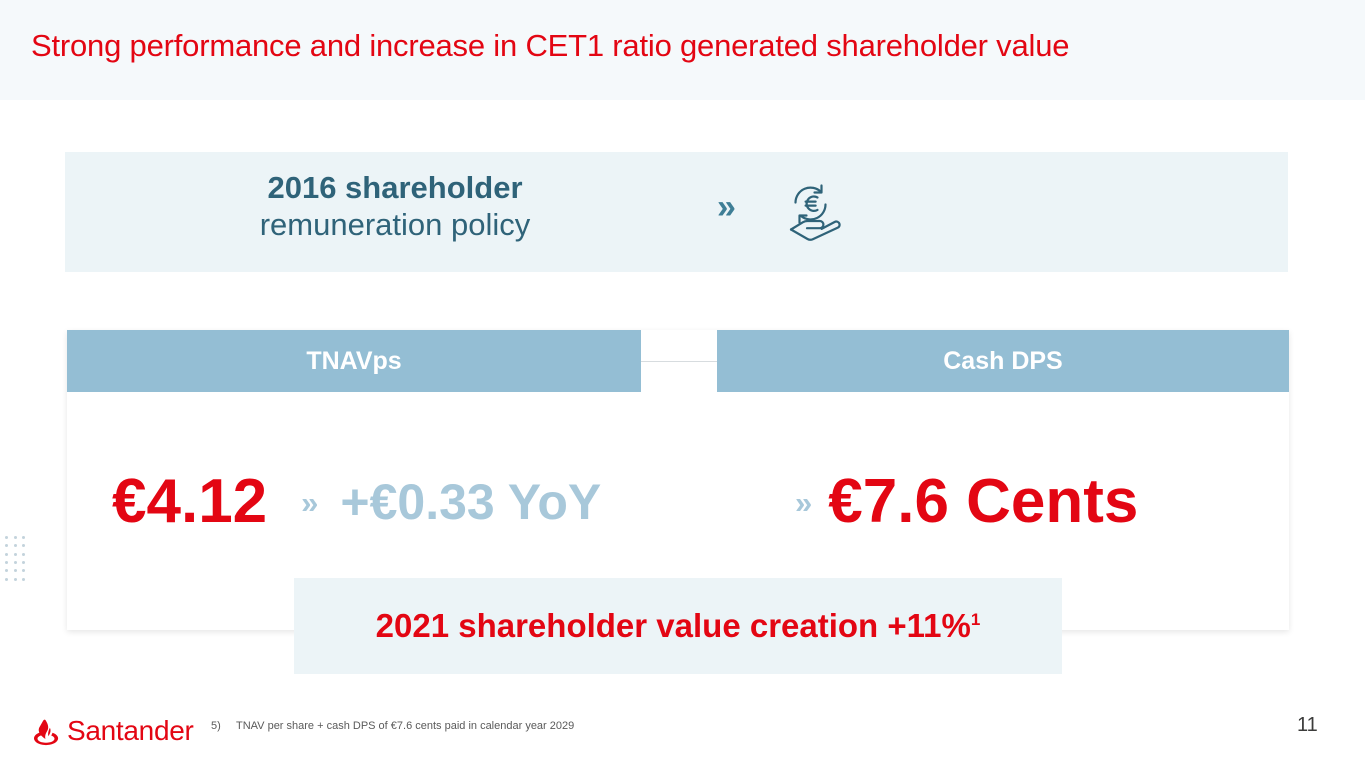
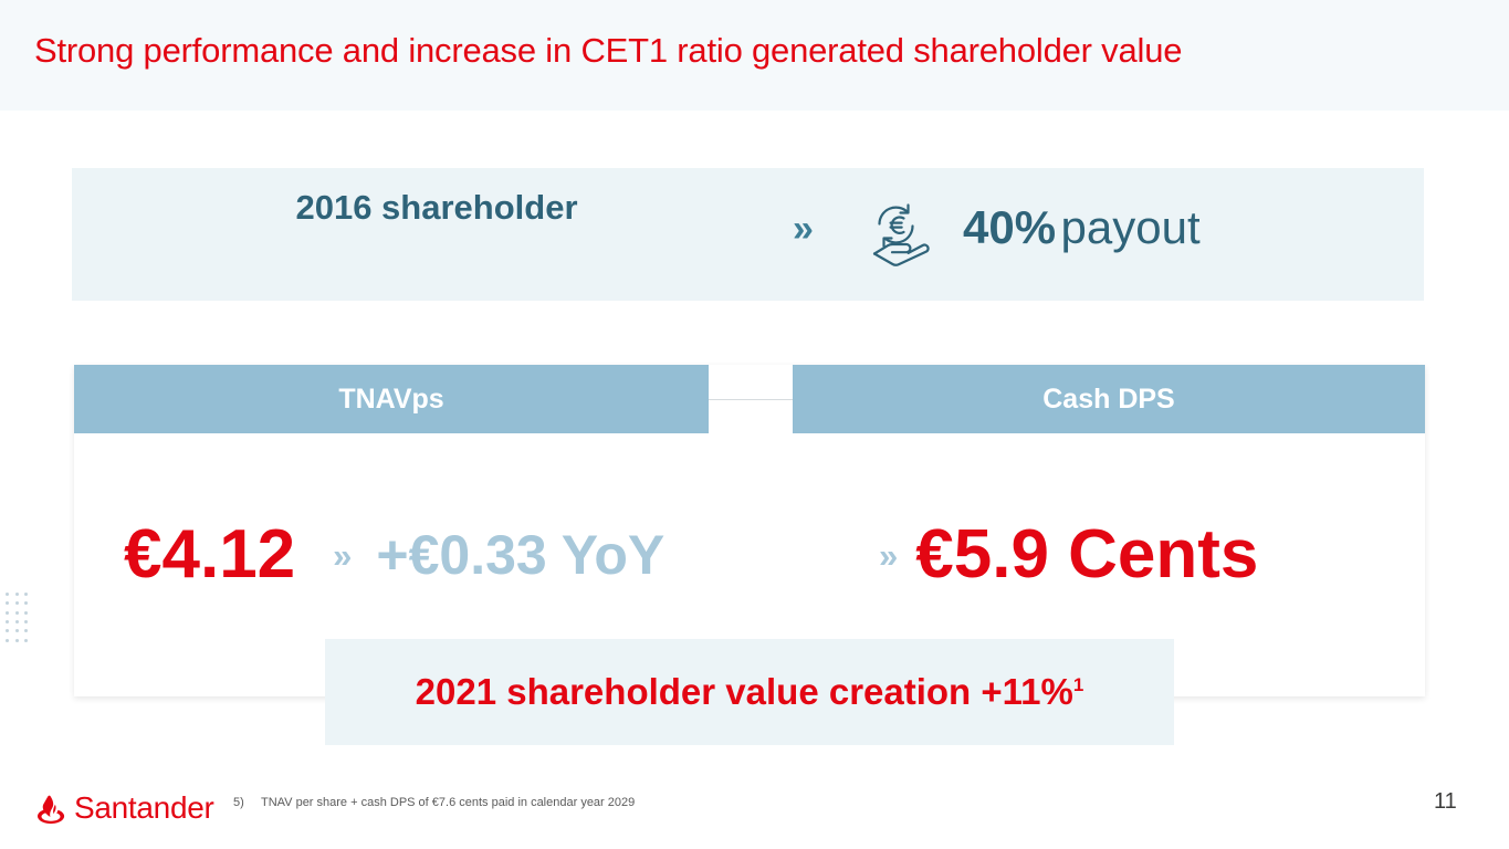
  Strong performance and increase in CET1 ratio generated shareholder value
  2016 shareholder
- remuneration policy
  »
+ 40% payout
  TNAVps
  Cash DPS
  €4.12
  »
  +€0.33 YoY
  »
- €7.6 Cents
+ €5.9 Cents
  2021 shareholder value creation +11%1
  Santander
  5)
  TNAV per share + cash DPS of €7.6 cents paid in calendar year 2029
  11
